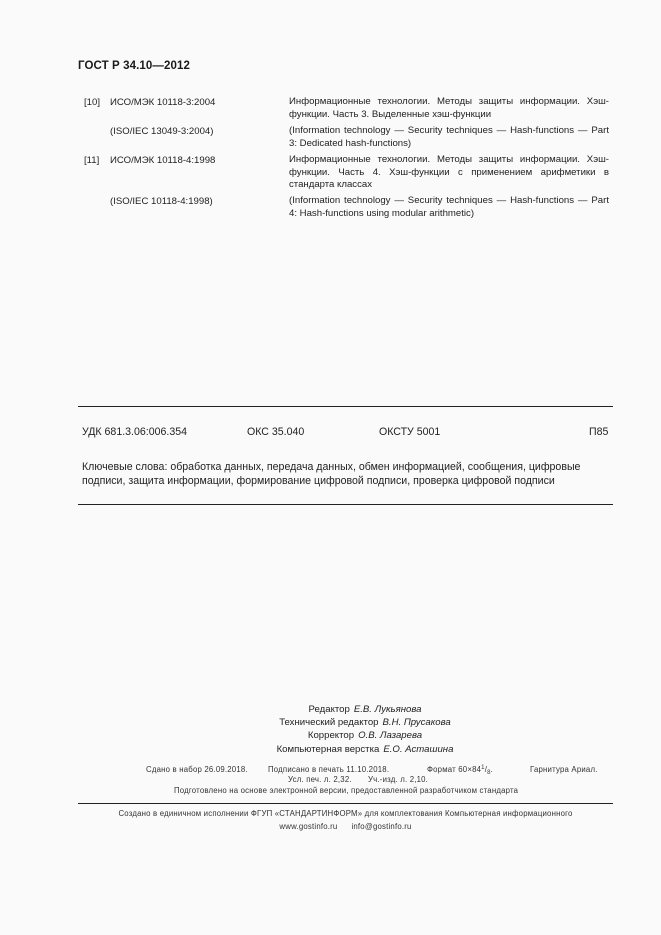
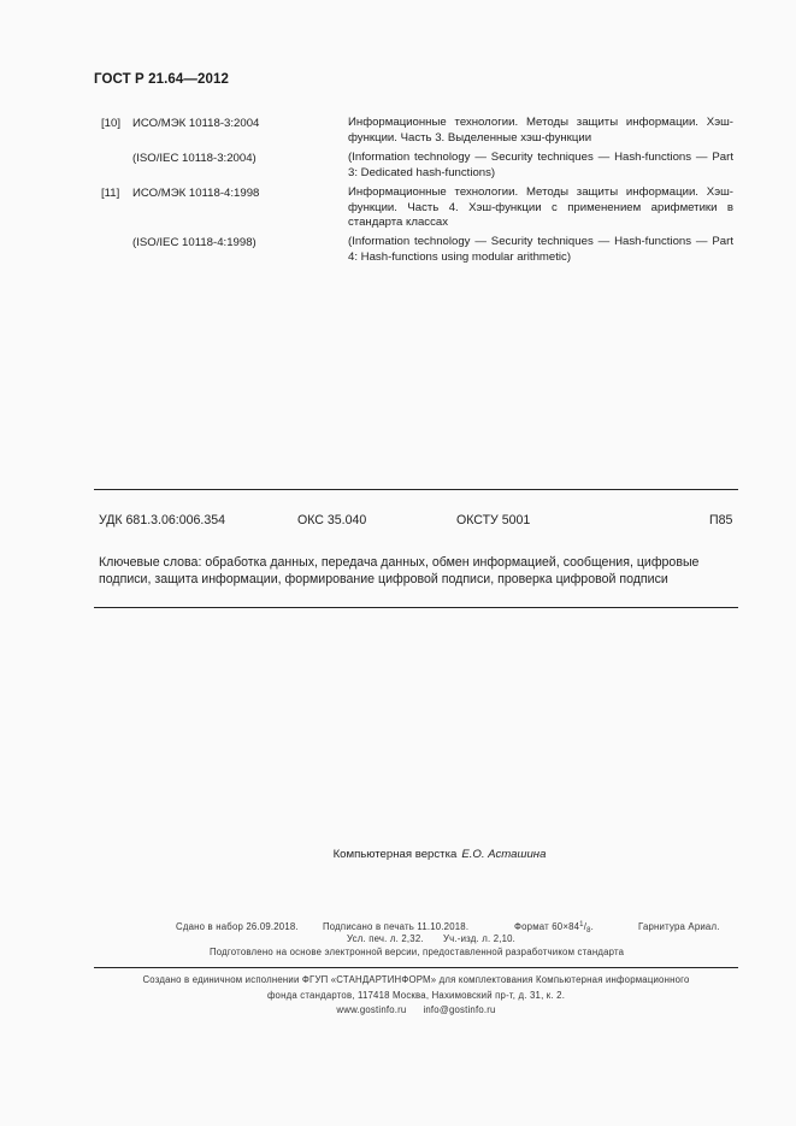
- ГОСТ Р 34.10—2012
+ ГОСТ Р 21.64—2012
  [10]
  ИСО/МЭК 10118-3:2004
  Информационные технологии. Методы защиты информации. Хэш-функции. Часть 3. Выделенные хэш-функции
- (ISO/IEC 13049-3:2004)
+ (ISO/IEC 10118-3:2004)
  (Information technology — Security techniques — Hash-functions — Part 3: Dedicated hash-functions)
  [11]
  ИСО/МЭК 10118-4:1998
  Информационные технологии. Методы защиты информации. Хэш-функции. Часть 4. Хэш-функции с применением арифметики в стандарта классах
  (ISO/IEC 10118-4:1998)
  (Information technology — Security techniques — Hash-functions — Part 4: Hash-functions using modular arithmetic)
  УДК 681.3.06:006.354
  ОКС 35.040
  ОКСТУ 5001
  П85
  Ключевые слова: обработка данных, передача данных, обмен информацией, сообщения, цифровые подписи, защита информации, формирование цифровой подписи, проверка цифровой подписи
- Редактор Е.В. Лукьянова
- Технический редактор В.Н. Прусакова
- Корректор О.В. Лазарева
  Компьютерная верстка Е.О. Асташина
  Сдано в набор 26.09.2018.
  Подписано в печать 11.10.2018.
  Формат 60×84 / .
  Гарнитура Ариал.
  Усл. печ. л. 2,32.
  Уч.-изд. л. 2,10.
  Подготовлено на основе электронной версии, предоставленной разработчиком стандарта
  Создано в единичном исполнении ФГУП «СТАНДАРТИНФОРМ» для комплектования Компьютерная информационного
+ фонда стандартов, 117418 Москва, Нахимовский пр-т, д. 31, к. 2.
  www.gostinfo.ru info@gostinfo.ru
